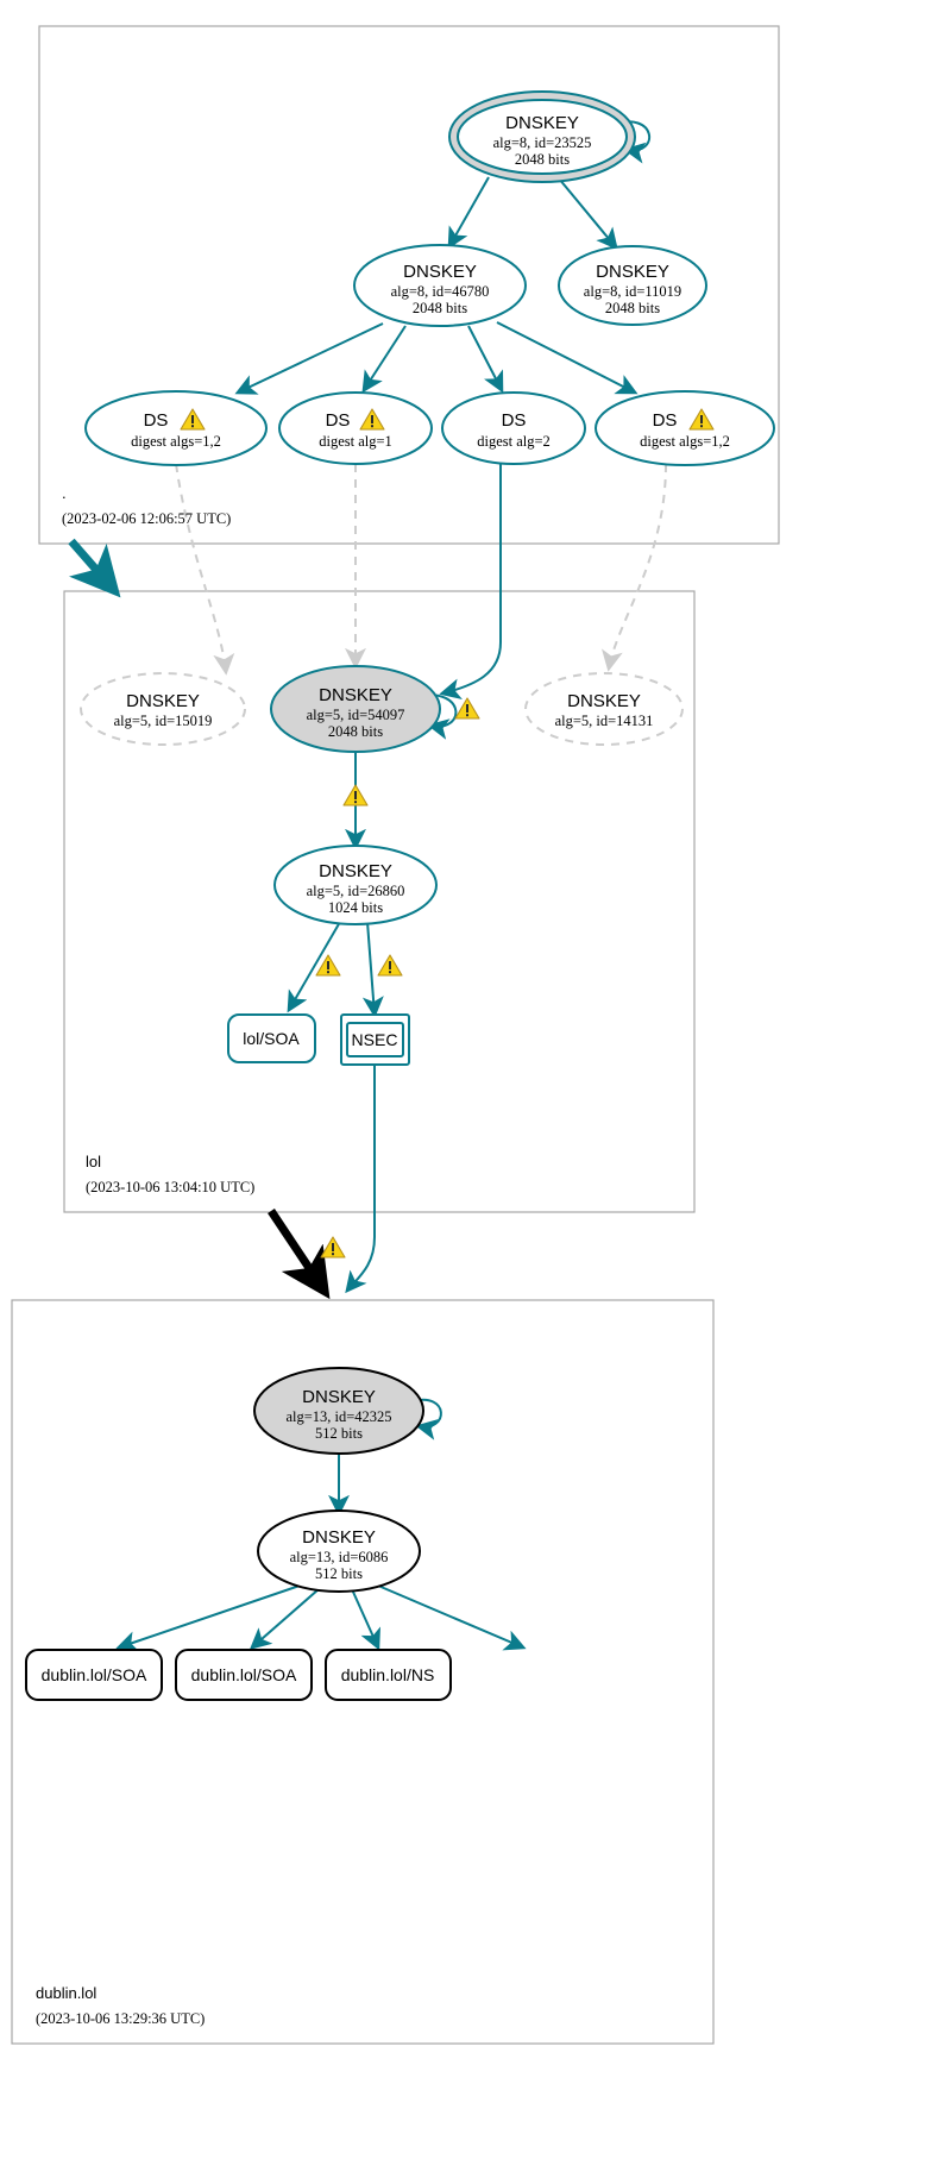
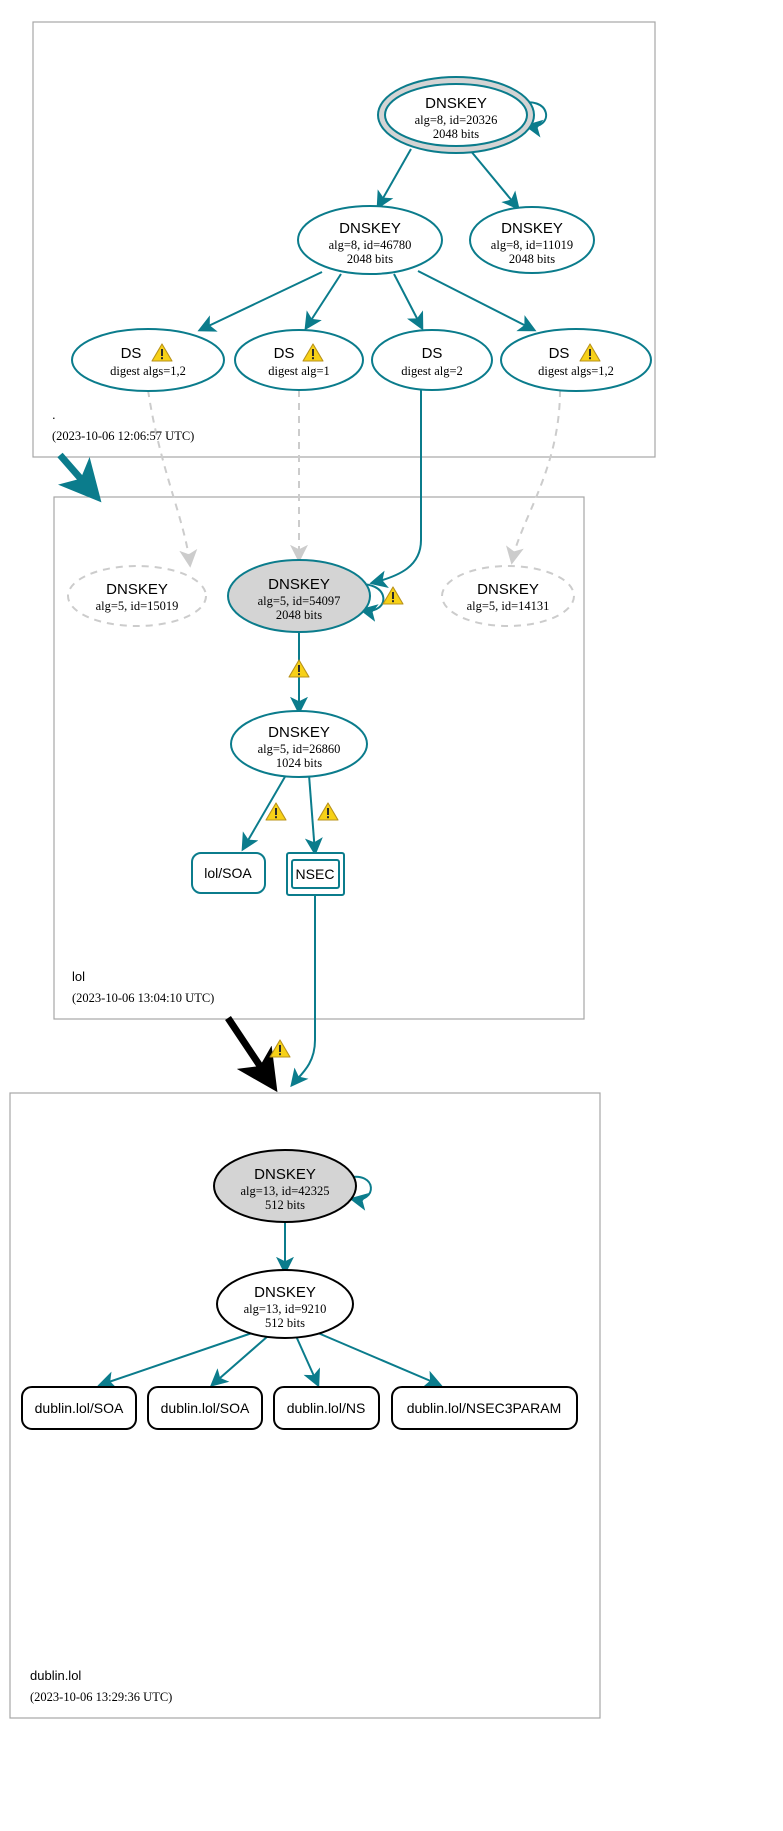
  DNSKEY
- alg=8, id=23525
+ alg=8, id=20326
  2048 bits
  DNSKEY
  alg=8, id=46780
  2048 bits
  DNSKEY
  alg=8, id=11019
  2048 bits
  DS
  digest algs=1,2
  DS
  digest alg=1
  DS
  digest alg=2
  DS
  digest algs=1,2
  .
- (2023-02-06 12:06:57 UTC)
+ (2023-10-06 12:06:57 UTC)
  DNSKEY
  alg=5, id=15019
  DNSKEY
  alg=5, id=54097
  2048 bits
  DNSKEY
  alg=5, id=14131
  DNSKEY
  alg=5, id=26860
  1024 bits
  lol/SOA
  NSEC
  lol
  (2023-10-06 13:04:10 UTC)
  DNSKEY
  alg=13, id=42325
  512 bits
  DNSKEY
- alg=13, id=6086
+ alg=13, id=9210
  512 bits
  dublin.lol/SOA
  dublin.lol/SOA
  dublin.lol/NS
+ dublin.lol/NSEC3PARAM
  dublin.lol
  (2023-10-06 13:29:36 UTC)
